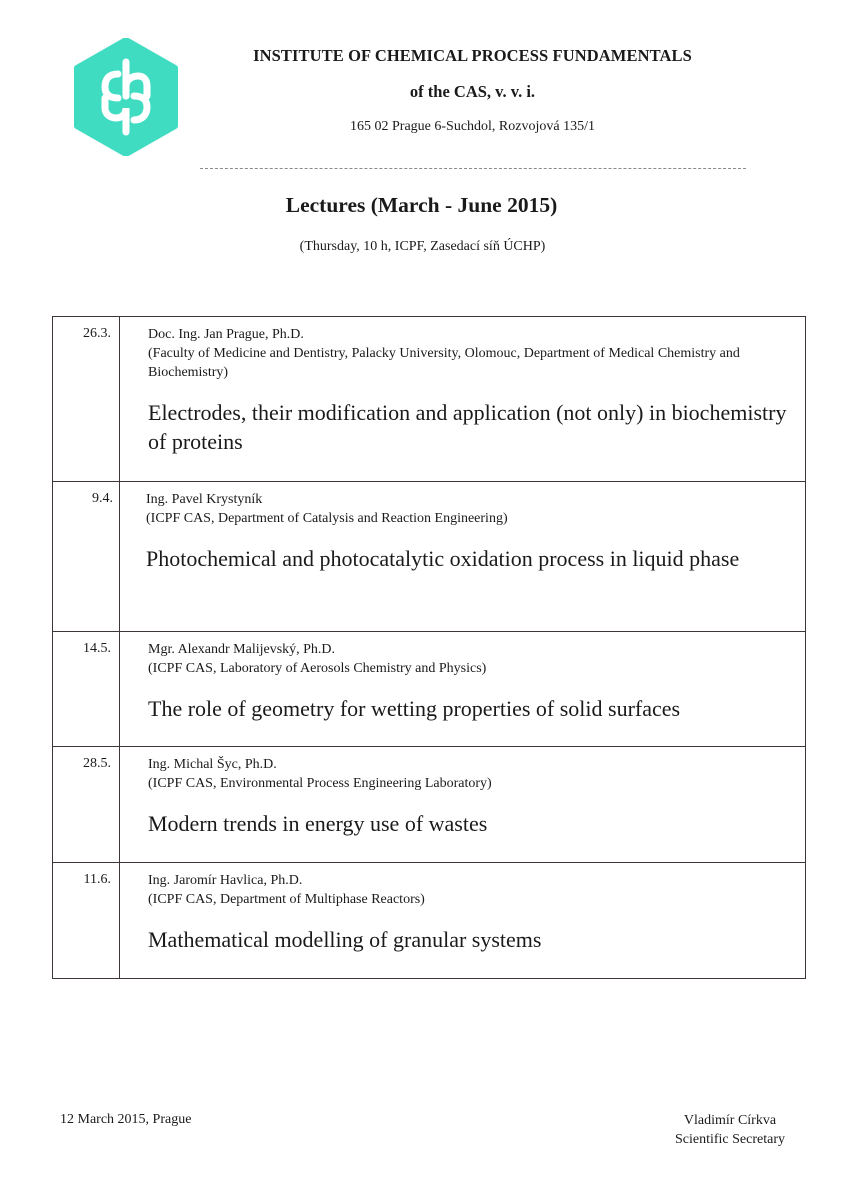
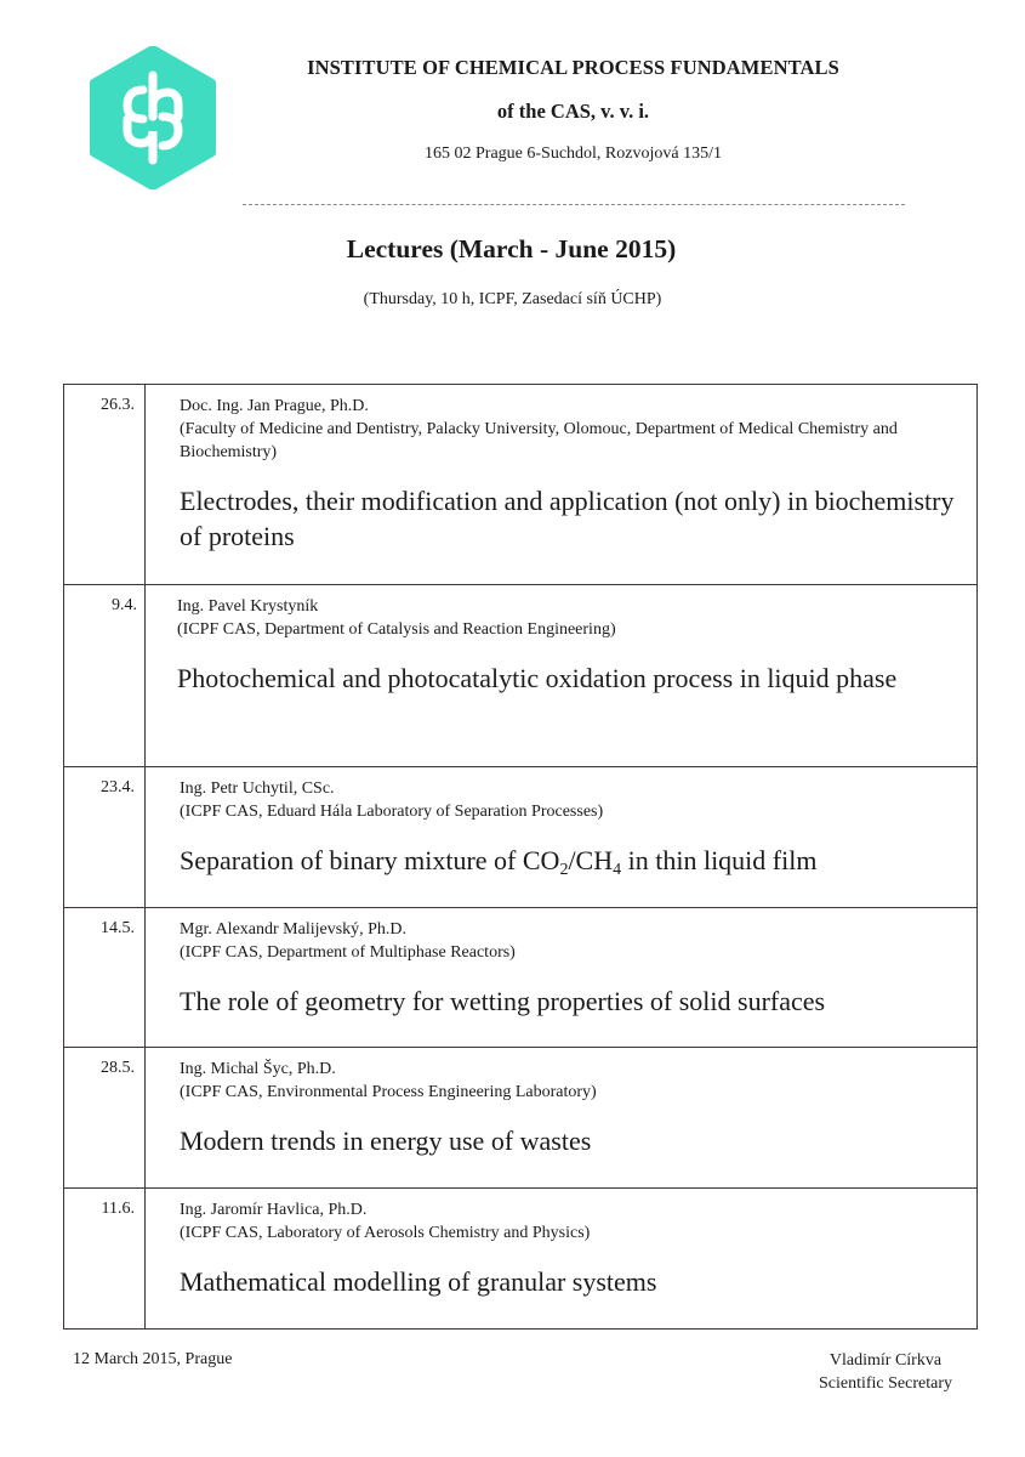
  INSTITUTE OF CHEMICAL PROCESS FUNDAMENTALS
  of the CAS, v. v. i.
  165 02 Prague 6-Suchdol, Rozvojová 135/1
  Lectures (March - June 2015)
  (Thursday, 10 h, ICPF, Zasedací síň ÚCHP)
  26.3.	Doc. Ing. Jan Prague, Ph.D. (Faculty of Medicine and Dentistry, Palacky University, Olomouc, Department of Medical Chemistry and Biochemistry) Electrodes, their modification and application (not only) in biochemistry of proteins
  9.4.	Ing. Pavel Krystyník (ICPF CAS, Department of Catalysis and Reaction Engineering) Photochemical and photocatalytic oxidation process in liquid phase
+ 23.4.	Ing. Petr Uchytil, CSc. (ICPF CAS, Eduard Hála Laboratory of Separation Processes) Separation of binary mixture of CO2/CH4 in thin liquid film
- 14.5.	Mgr. Alexandr Malijevský, Ph.D. (ICPF CAS, Laboratory of Aerosols Chemistry and Physics) The role of geometry for wetting properties of solid surfaces
+ 14.5.	Mgr. Alexandr Malijevský, Ph.D. (ICPF CAS, Department of Multiphase Reactors) The role of geometry for wetting properties of solid surfaces
  28.5.	Ing. Michal Šyc, Ph.D. (ICPF CAS, Environmental Process Engineering Laboratory) Modern trends in energy use of wastes
- 11.6.	Ing. Jaromír Havlica, Ph.D. (ICPF CAS, Department of Multiphase Reactors) Mathematical modelling of granular systems
+ 11.6.	Ing. Jaromír Havlica, Ph.D. (ICPF CAS, Laboratory of Aerosols Chemistry and Physics) Mathematical modelling of granular systems
  12 March 2015, Prague
  Vladimír Církva
  Scientific Secretary
